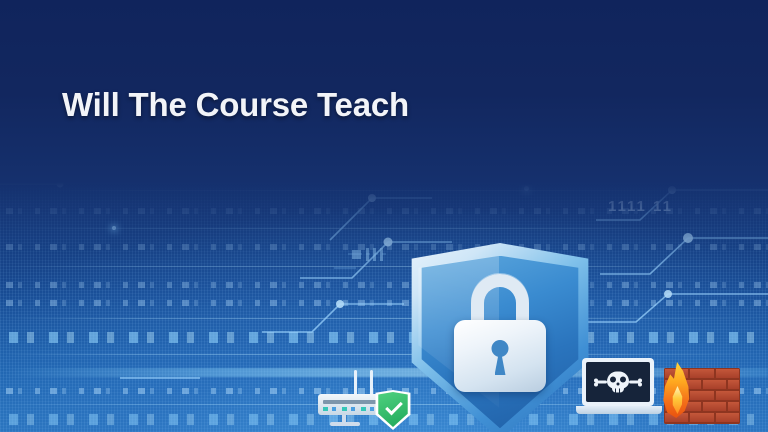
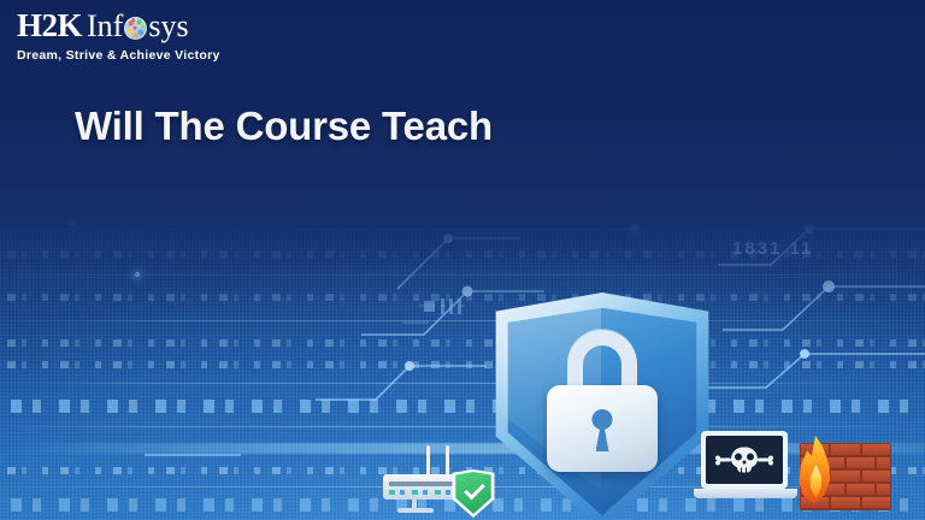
- 1111 11
+ 1831 11
+ H2K
+ Inf
+ sys
+ Dream, Strive & Achieve Victory
  Will The Course Teach
